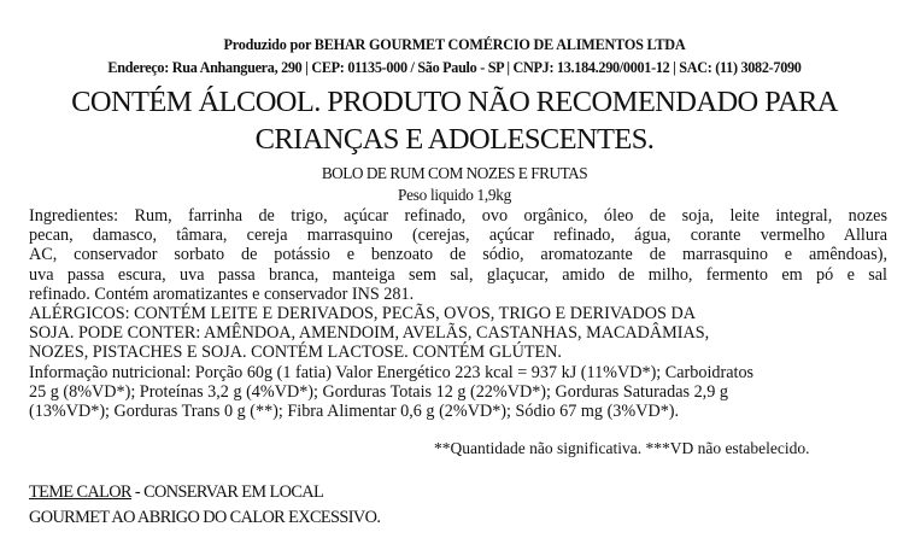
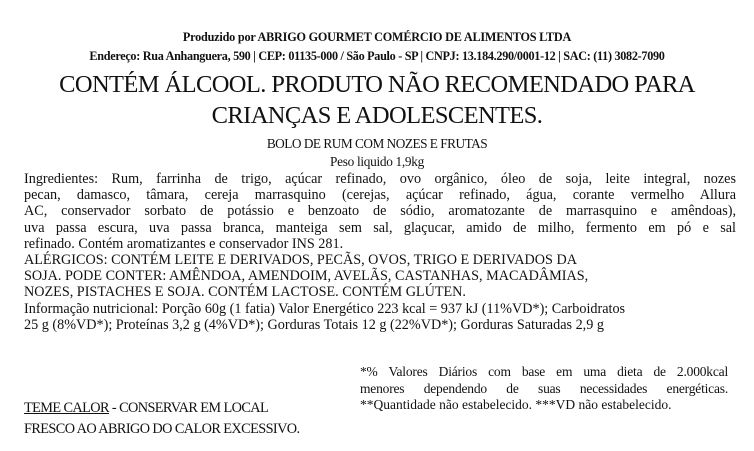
- Produzido por BEHAR GOURMET COMÉRCIO DE ALIMENTOS LTDA
+ Produzido por ABRIGO GOURMET COMÉRCIO DE ALIMENTOS LTDA
- Endereço: Rua Anhanguera, 290 | CEP: 01135-000 / São Paulo - SP | CNPJ: 13.184.290/0001-12 | SAC: (11) 3082-7090
+ Endereço: Rua Anhanguera, 590 | CEP: 01135-000 / São Paulo - SP | CNPJ: 13.184.290/0001-12 | SAC: (11) 3082-7090
  CONTÉM ÁLCOOL. PRODUTO NÃO RECOMENDADO PARA
  CRIANÇAS E ADOLESCENTES.
  BOLO DE RUM COM NOZES E FRUTAS
  Peso liquido 1,9kg
  Ingredientes: Rum, farrinha de trigo, açúcar refinado, ovo orgânico, óleo de soja, leite integral, nozes
  pecan, damasco, tâmara, cereja marrasquino (cerejas, açúcar refinado, água, corante vermelho Allura
  AC, conservador sorbato de potássio e benzoato de sódio, aromatozante de marrasquino e amêndoas),
  uva passa escura, uva passa branca, manteiga sem sal, glaçucar, amido de milho, fermento em pó e sal
  refinado. Contém aromatizantes e conservador INS 281.
  ALÉRGICOS: CONTÉM LEITE E DERIVADOS, PECÃS, OVOS, TRIGO E DERIVADOS DA
  SOJA. PODE CONTER: AMÊNDOA, AMENDOIM, AVELÃS, CASTANHAS, MACADÂMIAS,
  NOZES, PISTACHES E SOJA. CONTÉM LACTOSE. CONTÉM GLÚTEN.
  Informação nutricional: Porção 60g (1 fatia) Valor Energético 223 kcal = 937 kJ (11%VD*); Carboidratos
  25 g (8%VD*); Proteínas 3,2 g (4%VD*); Gorduras Totais 12 g (22%VD*); Gorduras Saturadas 2,9 g
- (13%VD*); Gorduras Trans 0 g (**); Fibra Alimentar 0,6 g (2%VD*); Sódio 67 mg (3%VD*).
  TEME CALOR - CONSERVAR EM LOCAL
- GOURMET AO ABRIGO DO CALOR EXCESSIVO.
+ FRESCO AO ABRIGO DO CALOR EXCESSIVO.
+ *% Valores Diários com base em uma dieta de 2.000kcal
+ menores dependendo de suas necessidades energéticas.
- **Quantidade não significativa. ***VD não estabelecido.
+ **Quantidade não estabelecido. ***VD não estabelecido.
